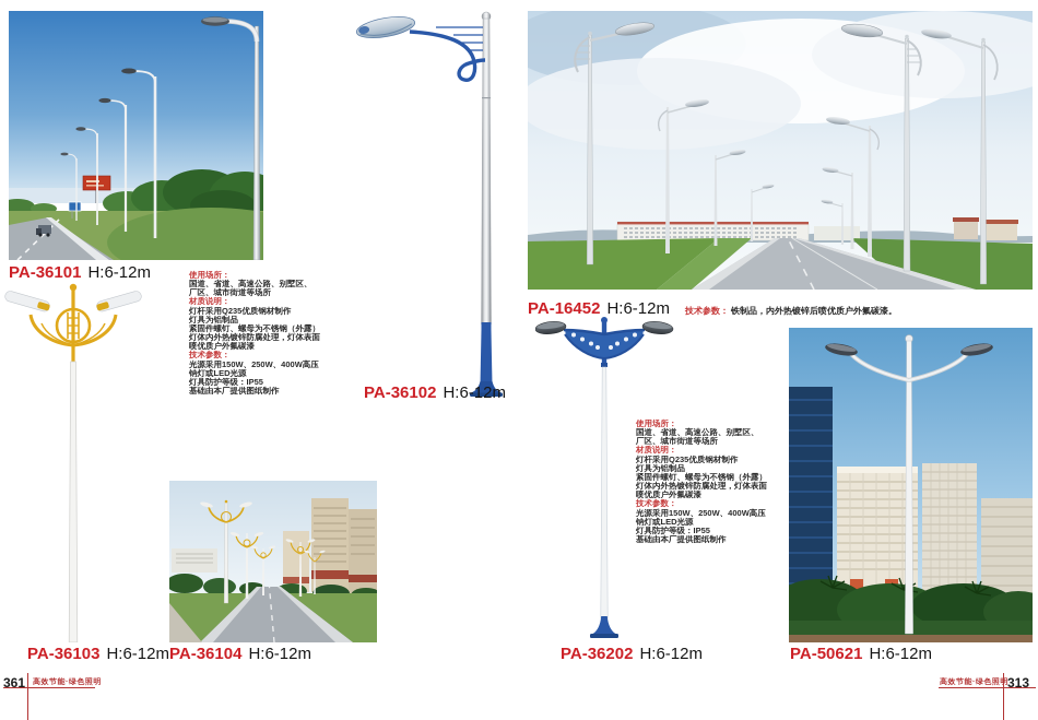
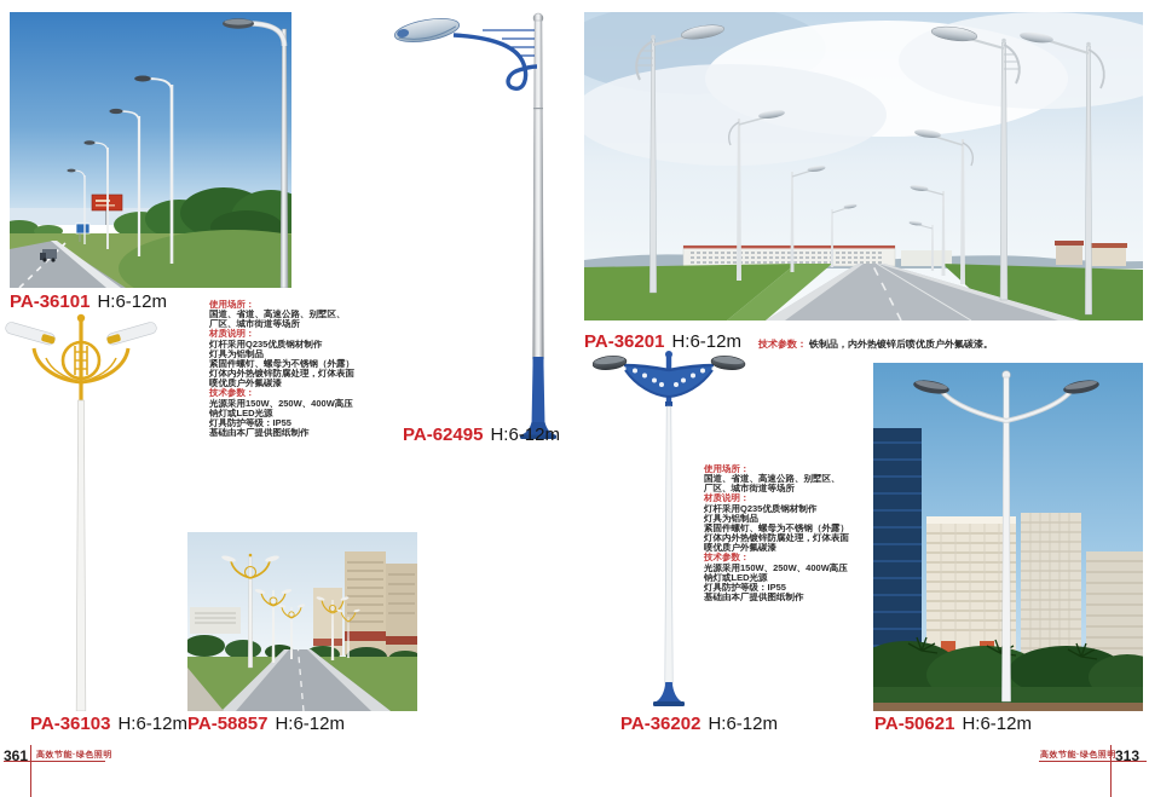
  PA-36101
  H:6-12m
  使用场所：
  国道、省道、高速公路、别墅区、
  厂区、城市街道等场所
  材质说明：
  灯杆采用Q235优质钢材制作
  灯具为铝制品
  紧固件螺钉、螺母为不锈钢（外露）
  灯体内外热镀锌防腐处理，灯体表面
  喷优质户外氟碳漆
  技术参数：
  光源采用150W、250W、400W高压
  钠灯或LED光源
  灯具防护等级：IP55
  基础由本厂提供图纸制作
  PA-36103
  H:6-12m
- PA-36102
+ PA-62495
  H:6-12m
- PA-36104
+ PA-58857
  H:6-12m
- PA-16452
+ PA-36201
  H:6-12m
  技术参数：
  铁制品，内外热镀锌后喷优质户外氟碳漆。
  PA-36202
  H:6-12m
  使用场所：
  国道、省道、高速公路、别墅区、
  厂区、城市街道等场所
  材质说明：
  灯杆采用Q235优质钢材制作
  灯具为铝制品
  紧固件螺钉、螺母为不锈钢（外露）
  灯体内外热镀锌防腐处理，灯体表面
  喷优质户外氟碳漆
  技术参数：
  光源采用150W、250W、400W高压
  钠灯或LED光源
  灯具防护等级：IP55
  基础由本厂提供图纸制作
  PA-50621
  H:6-12m
  361
  313
